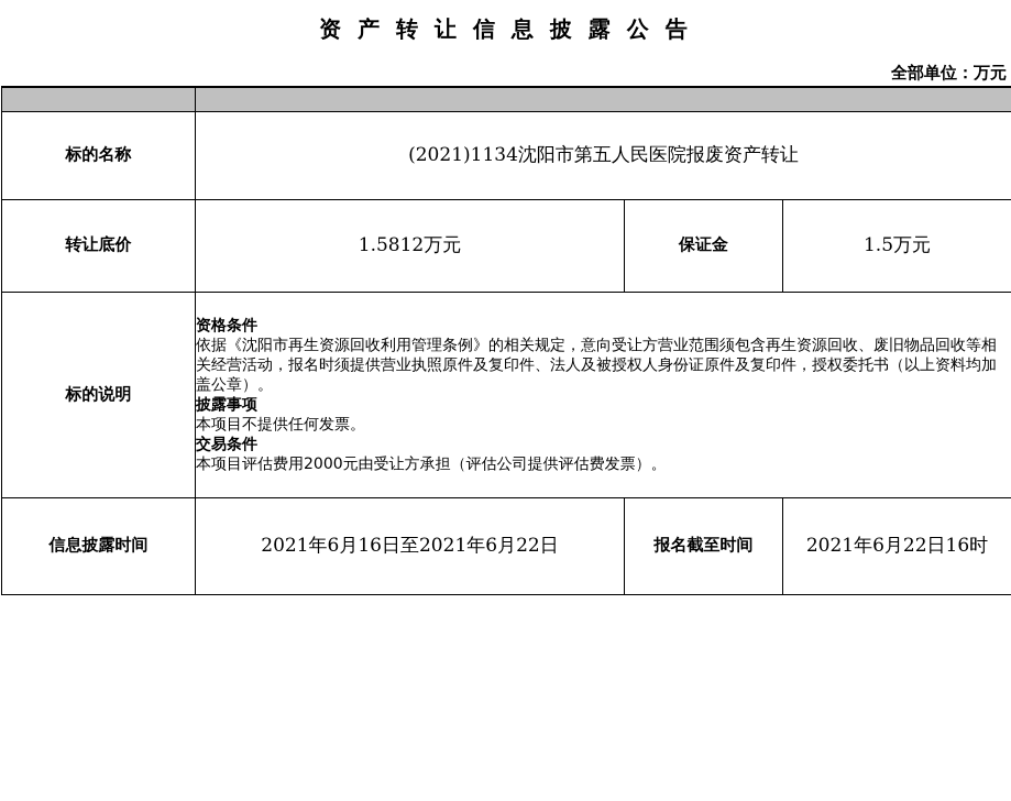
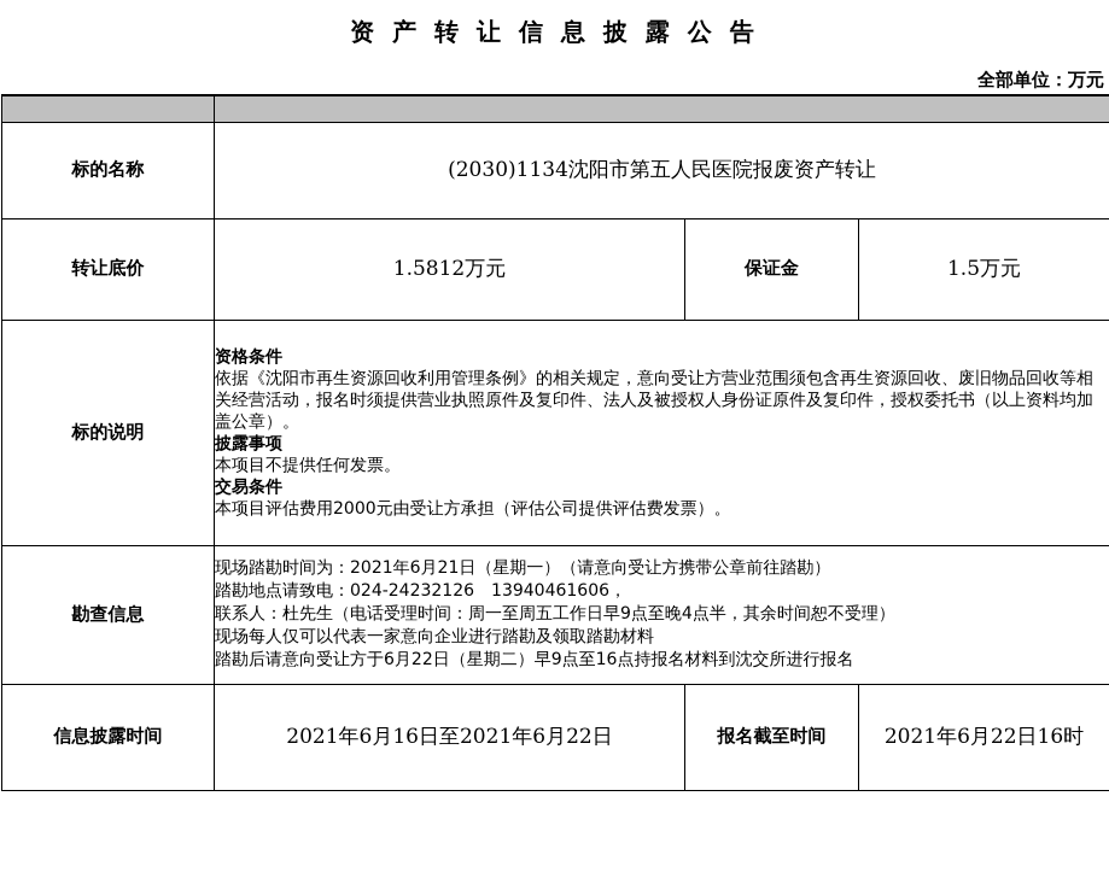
  资 产 转 让 信 息 披 露 公 告
  全部单位：万元
- 标的名称	(2021)1134沈阳市第五人民医院报废资产转让
+ 标的名称	(2030)1134沈阳市第五人民医院报废资产转让
  转让底价	1.5812万元	保证金	1.5万元
  标的说明	资格条件 依据《沈阳市再生资源回收利用管理条例》的相关规定，意向受让方营业范围须包含再生资源回收、废旧物品回收等相关经营活动，报名时须提供营业执照原件及复印件、法人及被授权人身份证原件及复印件，授权委托书（以上资料均加盖公章）。 披露事项 本项目不提供任何发票。 交易条件 本项目评估费用2000元由受让方承担（评估公司提供评估费发票）。
+ 勘查信息	现场踏勘时间为：2021年6月21日（星期一）（请意向受让方携带公章前往踏勘） 踏勘地点请致电：024-24232126 13940461606， 联系人：杜先生（电话受理时间：周一至周五工作日早9点至晚4点半，其余时间恕不受理） 现场每人仅可以代表一家意向企业进行踏勘及领取踏勘材料 踏勘后请意向受让方于6月22日（星期二）早9点至16点持报名材料到沈交所进行报名
  信息披露时间	2021年6月16日至2021年6月22日	报名截至时间	2021年6月22日16时
